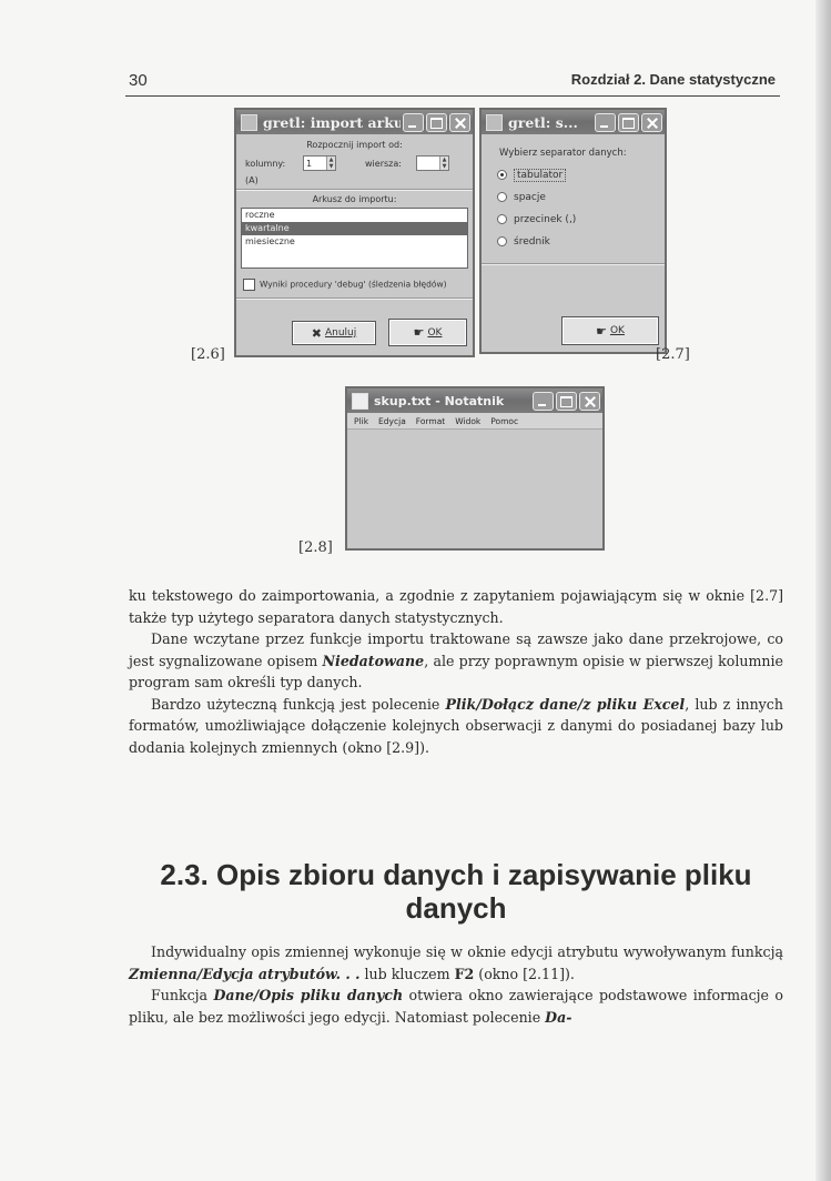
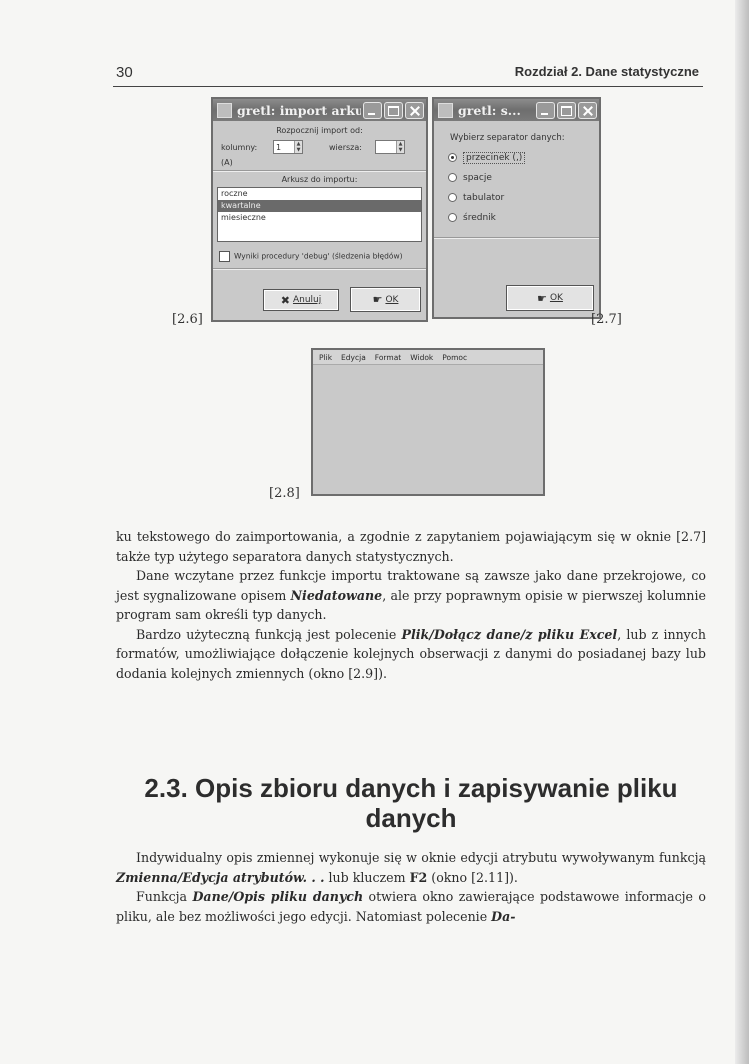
  30
  Rozdział 2. Dane statystyczne
  gretl: import arku
  Rozpocznij import od:
  kolumny:
  1
  wiersza:
  (A)
  Arkusz do importu:
  roczne
  kwartalne
  miesieczne
  Wyniki procedury 'debug' (śledzenia błędów)
  ✖
  Anuluj
  ☛
  OK
  [2.6]
  gretl: s...
  Wybierz separator danych:
- tabulator
+ przecinek (,)
  spacje
- przecinek (,)
+ tabulator
  średnik
  ☛
  OK
  [2.7]
- skup.txt - Notatnik
  Plik
  Edycja
  Format
  Widok
  Pomoc
  [2.8]
  ku tekstowego do zaimportowania, a zgodnie z zapytaniem pojawiającym się w oknie [2.7] także typ użytego separatora danych statystycznych.
  Dane wczytane przez funkcje importu traktowane są zawsze jako dane przekrojowe, co jest sygnalizowane opisem Niedatowane, ale przy poprawnym opisie w pierwszej kolumnie program sam określi typ danych.
  Bardzo użyteczną funkcją jest polecenie Plik/Dołącz dane/z pliku Excel, lub z innych formatów, umożliwiające dołączenie kolejnych obserwacji z danymi do posiadanej bazy lub dodania kolejnych zmiennych (okno [2.9]).
  2.3. Opis zbioru danych i zapisywanie pliku danych
  Indywidualny opis zmiennej wykonuje się w oknie edycji atrybutu wywoływanym funkcją Zmienna/Edycja atrybutów. . . lub kluczem F2 (okno [2.11]).
  Funkcja Dane/Opis pliku danych otwiera okno zawierające podstawowe informacje o pliku, ale bez możliwości jego edycji. Natomiast polecenie Da-
